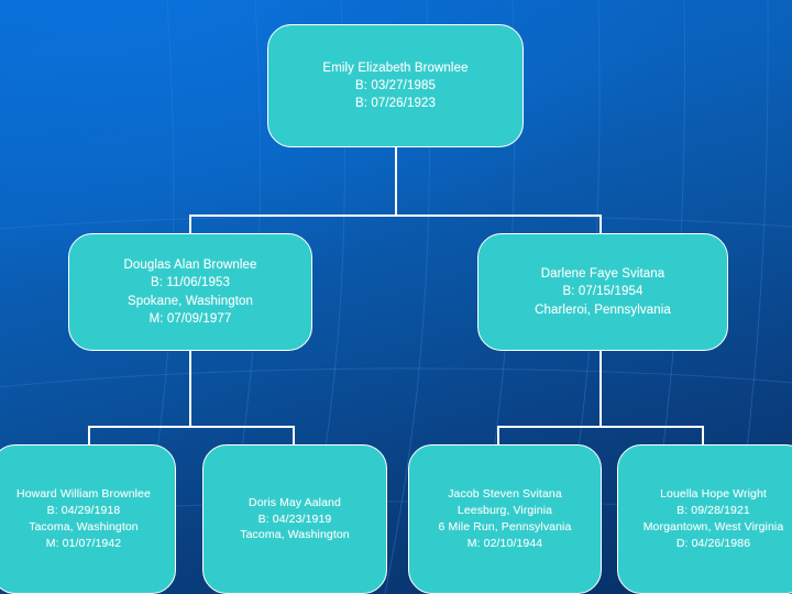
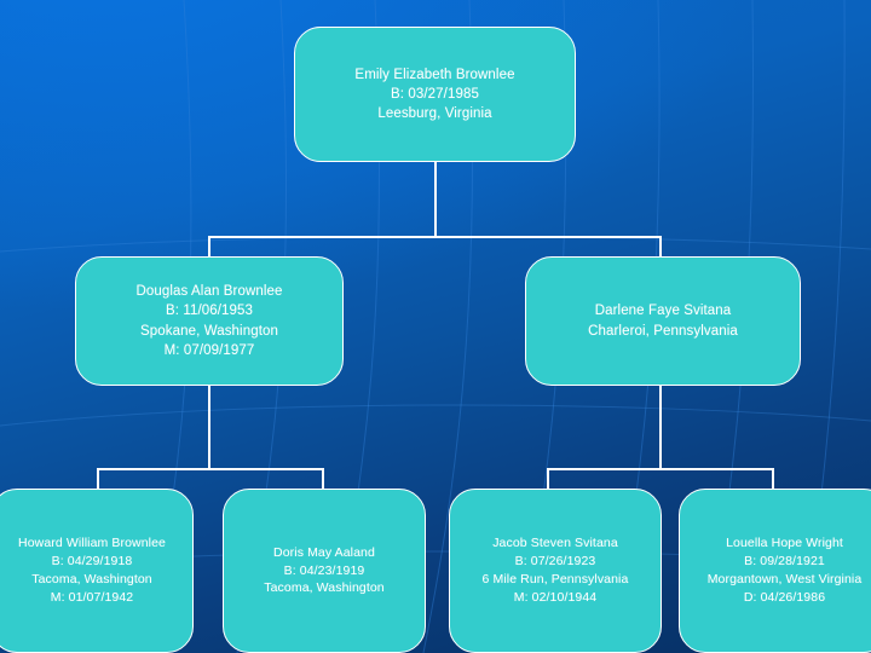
  Emily Elizabeth Brownlee
  B: 03/27/1985
- B: 07/26/1923
+ Leesburg, Virginia
  Douglas Alan Brownlee
  B: 11/06/1953
  Spokane, Washington
  M: 07/09/1977
  Darlene Faye Svitana
- B: 07/15/1954
  Charleroi, Pennsylvania
  Howard William Brownlee
  B: 04/29/1918
  Tacoma, Washington
  M: 01/07/1942
  Doris May Aaland
  B: 04/23/1919
  Tacoma, Washington
  Jacob Steven Svitana
- Leesburg, Virginia
+ B: 07/26/1923
  6 Mile Run, Pennsylvania
  M: 02/10/1944
  Louella Hope Wright
  B: 09/28/1921
  Morgantown, West Virginia
  D: 04/26/1986
